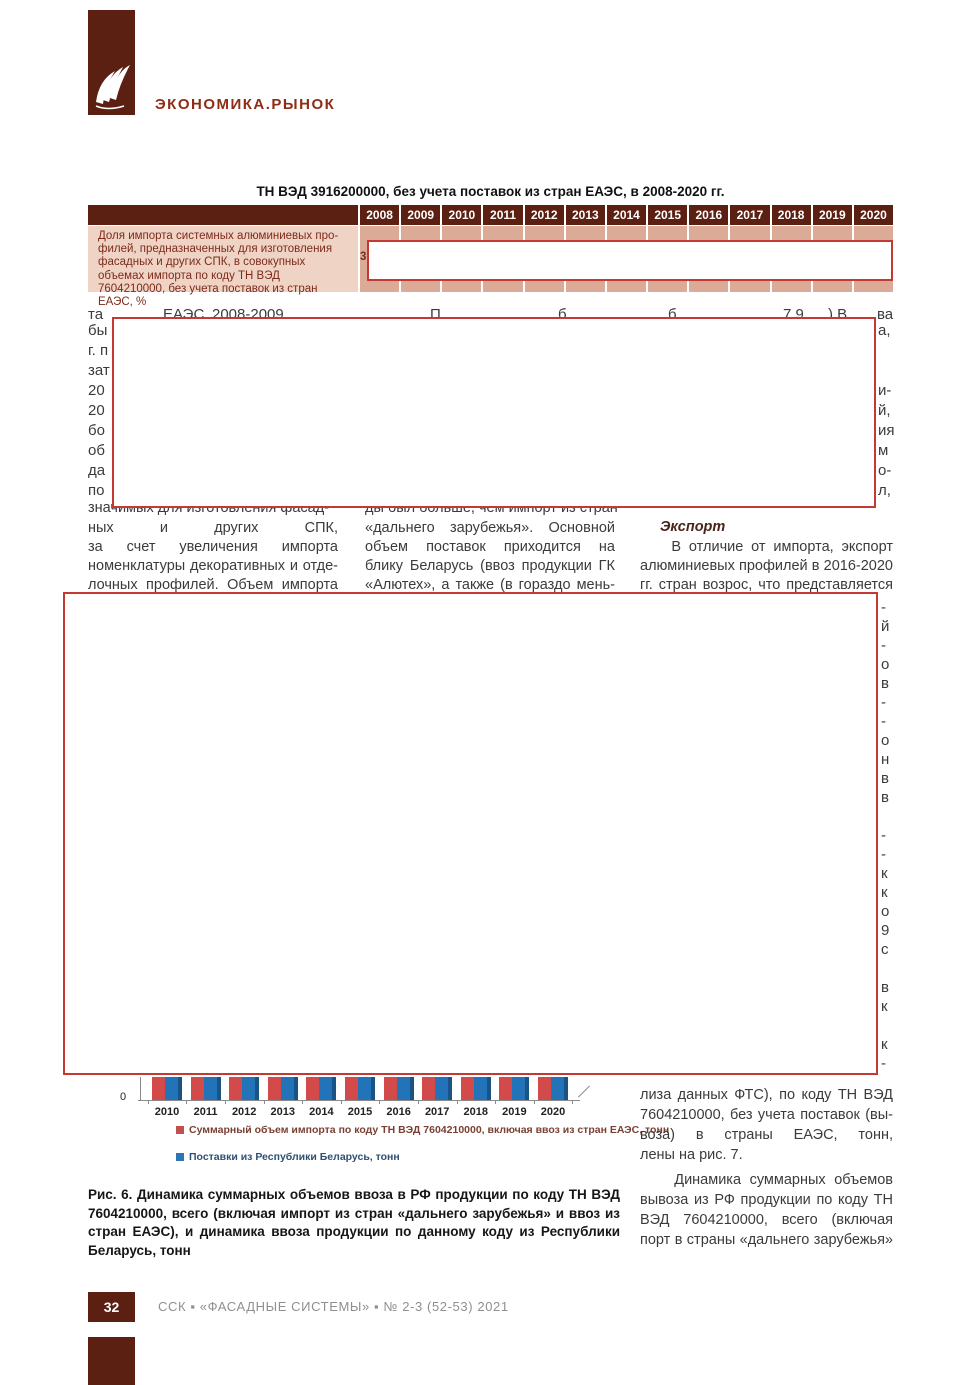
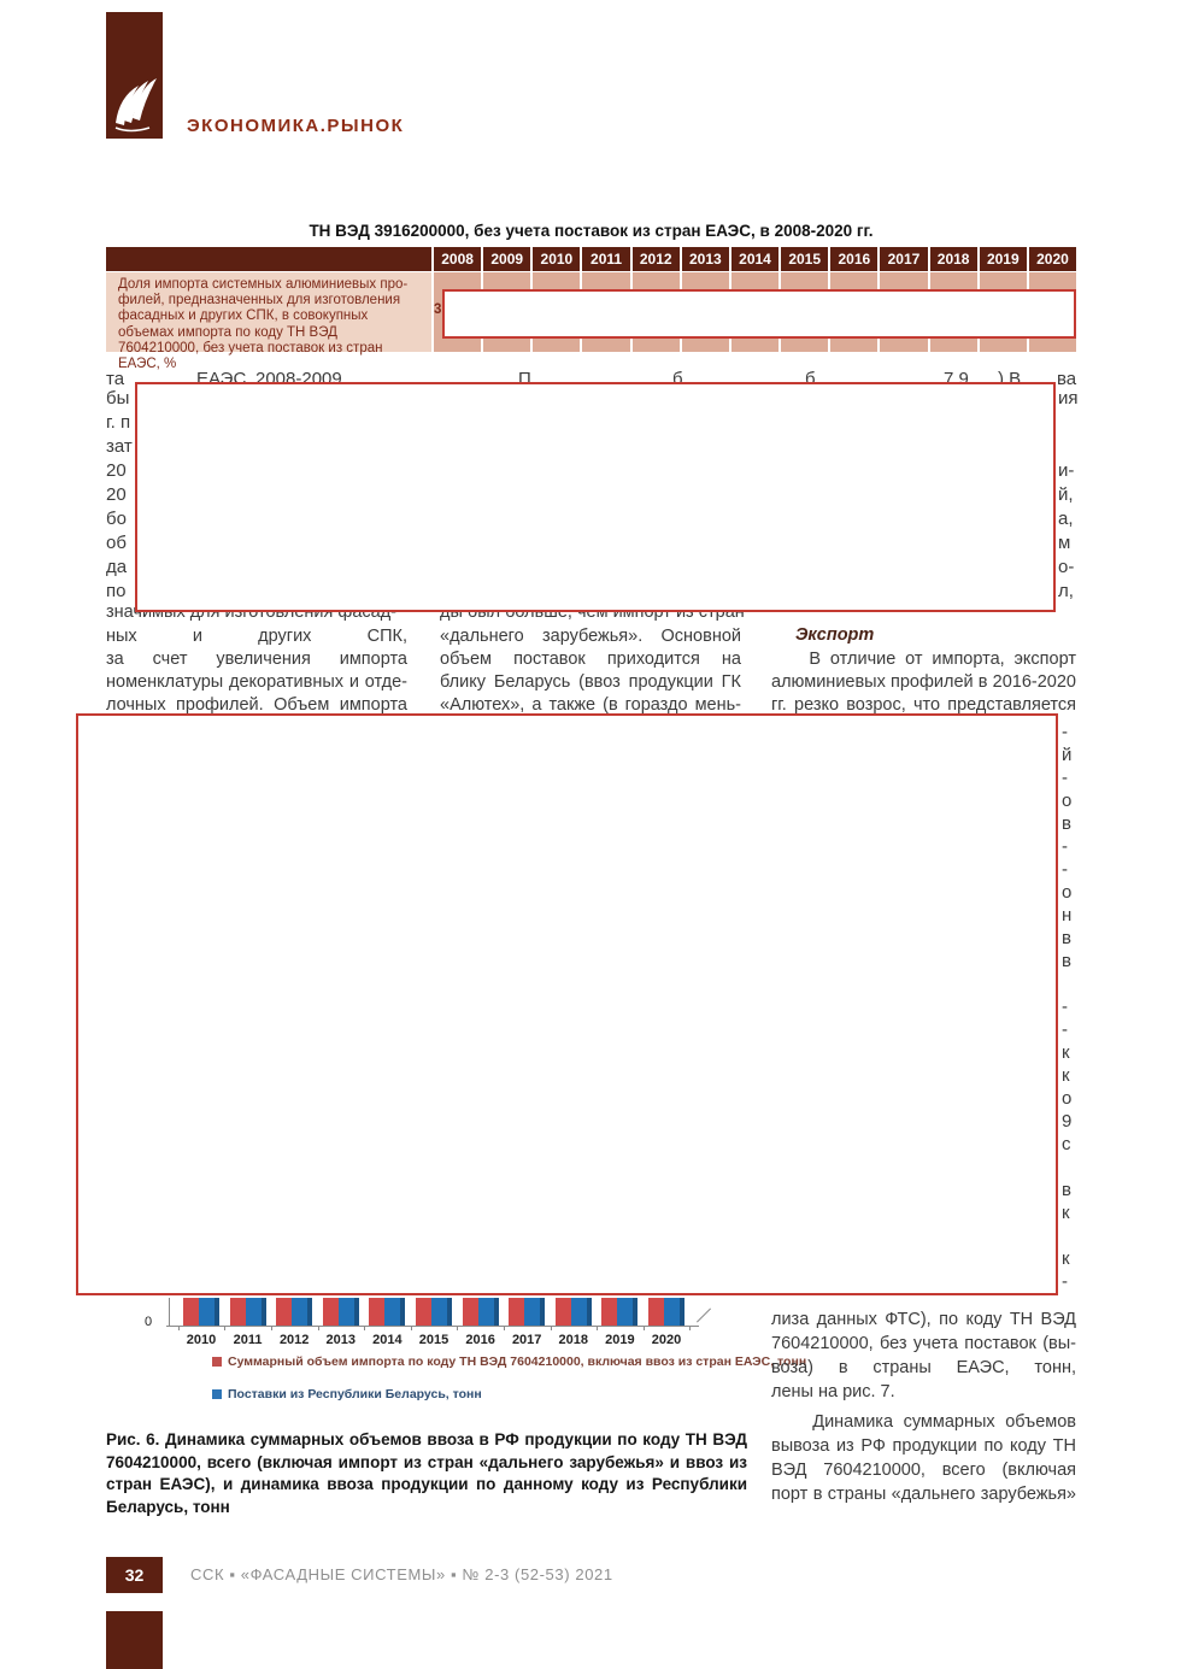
  ЭКОНОМИКА.РЫНОК
  ТН ВЭД 3916200000, без учета поставок из стран ЕАЭС, в 2008-2020 гг.
  2008
  2009
  2010
  2011
  2012
  2013
  2014
  2015
  2016
  2017
  2018
  2019
  2020
  Доля импорта системных алюминиевых про- филей, предназначенных для изготовления фасадных и других СПК, в совокупных объемах импорта по коду ТН ВЭД 7604210000, без учета поставок из стран ЕАЭС, %
  3
  та
  ЕАЭС
  2008-2009
  П
  б
  б
  7,9
  ) В
  ва
  бы
  г. п
  зат
  20
  20
  бо
  об
  да
  по
- а,
+ ия
  и-
  й,
- ия
+ а,
  м
  о-
  л,
  значимых для изготовления фасад-
  ды был больше, чем импорт из стран
  за счет увеличения импорта
  номенклатуры декоративных и отде-
  лочных профилей. Объем импорта
  «дальнего зарубежья». Основной
  объем поставок приходится на
  блику Беларусь (ввоз продукции ГК
  «Алютех», а также (в гораздо мень-
  Экспорт
  В отличие от импорта, экспорт
  алюминиевых профилей в 2016-2020
- гг. стран возрос, что представляется
+ гг. резко возрос, что представляется
  0
  2010
  2011
  2012
  2013
  2014
  2015
  2016
  2017
  2018
  2019
  2020
  Суммарный объем импорта по коду ТН ВЭД 7604210000, включая ввоз из стран ЕАЭС, тонн
  Поставки из Республики Беларусь, тонн
  -
  й
  -
  о
  в
  -
  -
  о
  н
  в
  в
  -
  -
  к
  к
  о
  9
  с
  в
  к
  к
  -
  Рис. 6. Динамика суммарных объемов ввоза в РФ продукции по коду ТН ВЭД 7604210000, всего (включая импорт из стран «дальнего зарубежья» и ввоз из стран ЕАЭС), и динамика ввоза продукции по данному коду из Республики Беларусь, тонн
  лиза данных ФТС), по коду ТН ВЭД
  7604210000, без учета поставок (вы-
  воза) в страны ЕАЭС, тонн,
  лены на рис. 7.
  Динамика суммарных объемов
  вывоза из РФ продукции по коду ТН
  ВЭД 7604210000, всего (включая
  порт в страны «дальнего зарубежья»
  32
  ССК ▪ «ФАСАДНЫЕ СИСТЕМЫ» ▪ № 2-3 (52-53) 2021
